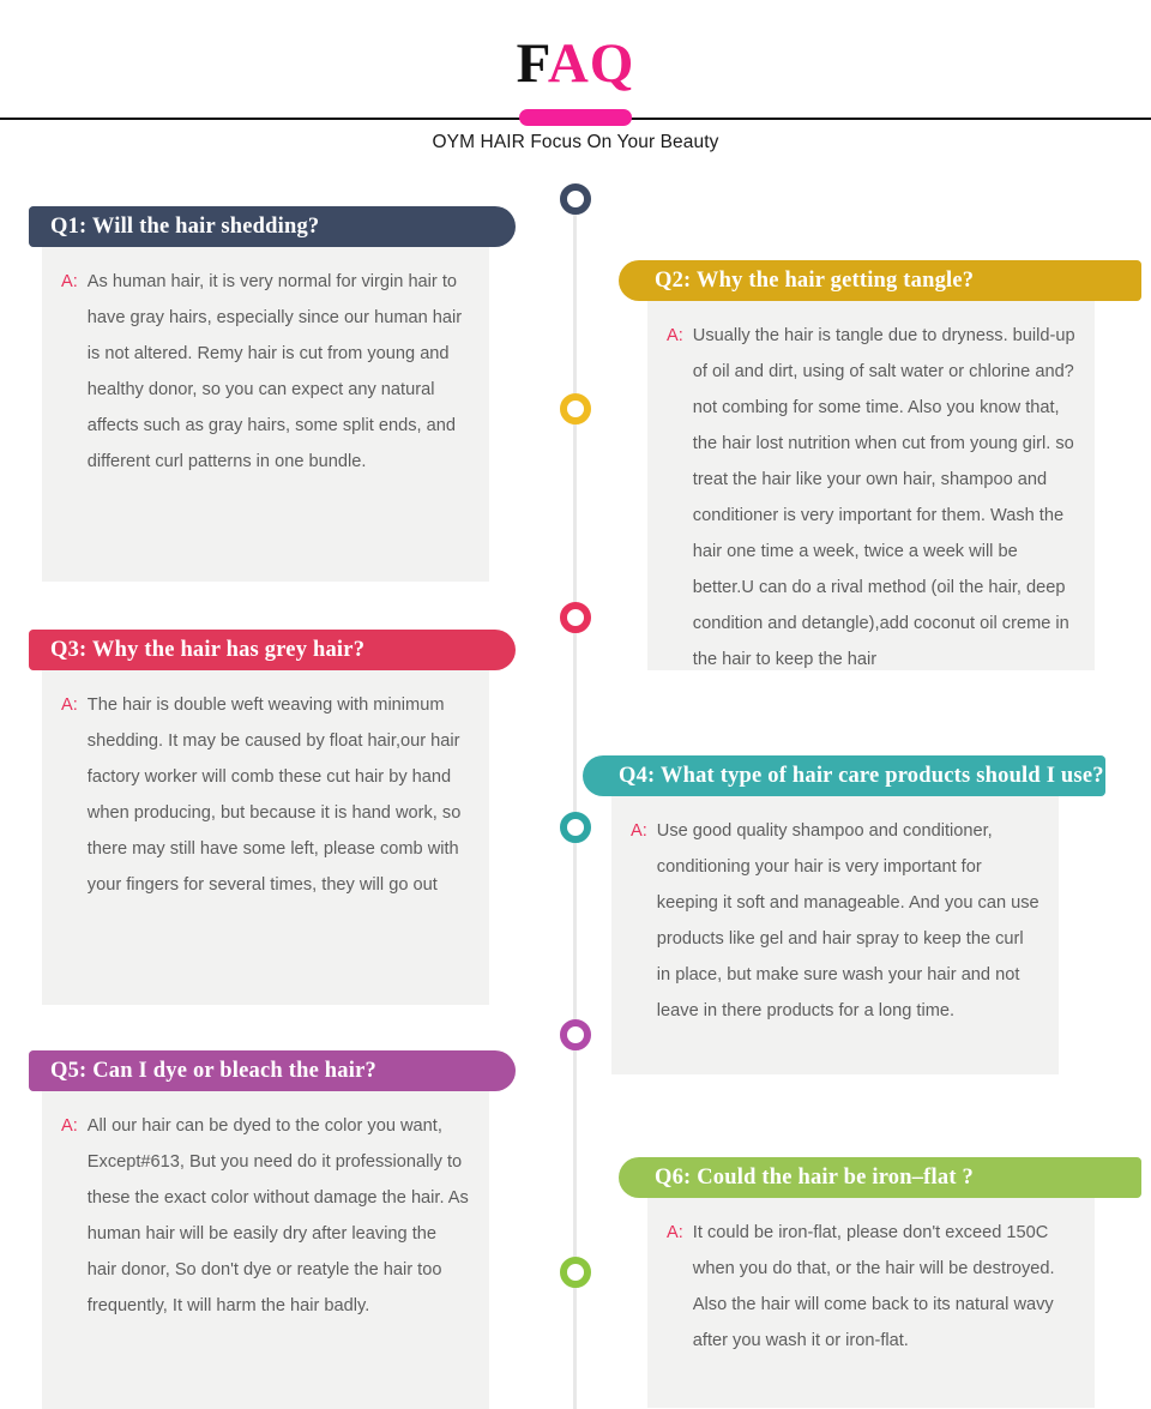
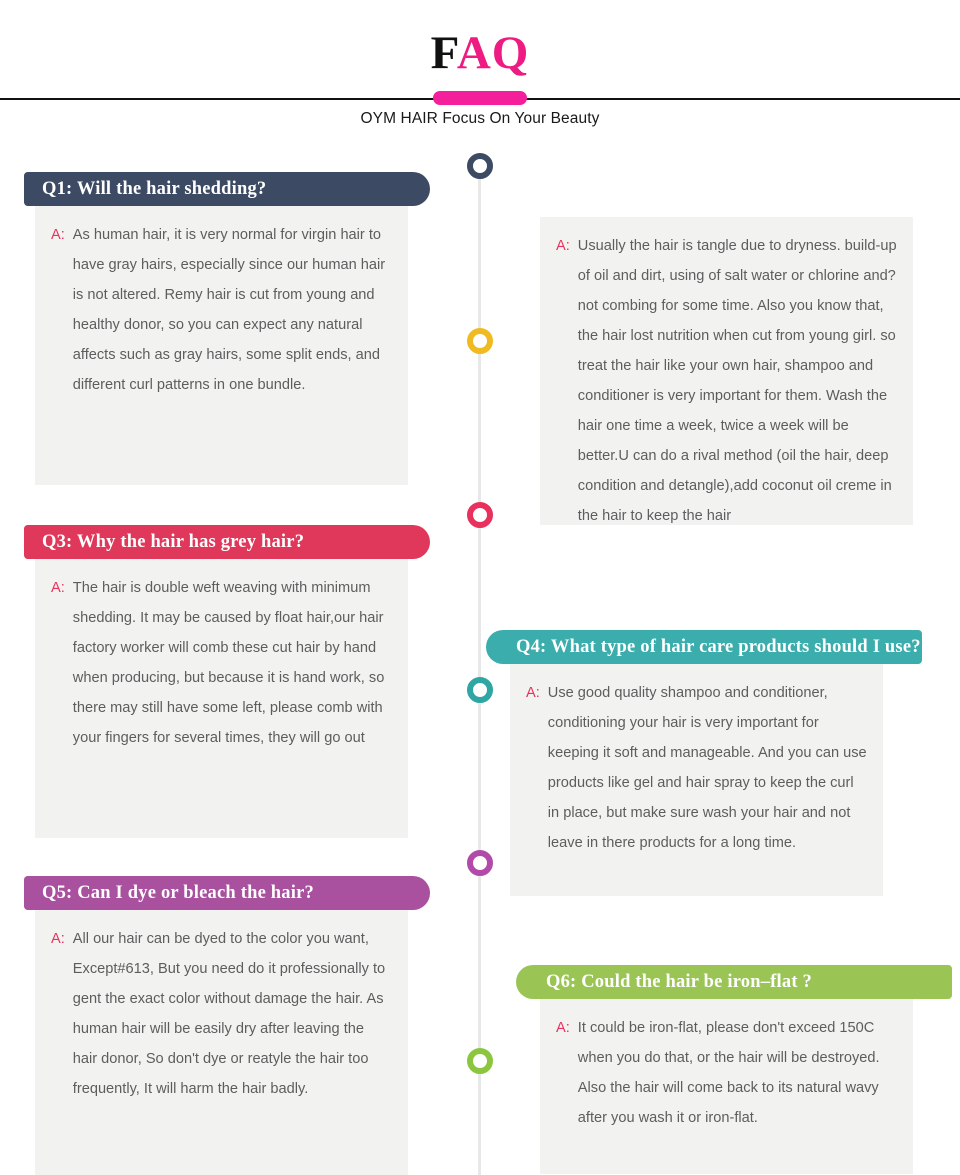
  FAQ
  OYM HAIR Focus On Your Beauty
  Q1: Will the hair shedding?
  A:
  As human hair, it is very normal for virgin hair to have gray hairs, especially since our human hair is not altered. Remy hair is cut from young and healthy donor, so you can expect any natural affects such as gray hairs, some split ends, and different curl patterns in one bundle.
- Q2: Why the hair getting tangle?
  A:
  Usually the hair is tangle due to dryness. build-up of oil and dirt, using of salt water or chlorine and? not combing for some time. Also you know that, the hair lost nutrition when cut from young girl. so treat the hair like your own hair, shampoo and conditioner is very important for them. Wash the hair one time a week, twice a week will be better.U can do a rival method (oil the hair, deep condition and detangle),add coconut oil creme in the hair to keep the hair
  Q3: Why the hair has grey hair?
  A:
  The hair is double weft weaving with minimum shedding. It may be caused by float hair,our hair factory worker will comb these cut hair by hand when producing, but because it is hand work, so there may still have some left, please comb with your fingers for several times, they will go out
  Q4: What type of hair care products should I use?
  A:
  Use good quality shampoo and conditioner, conditioning your hair is very important for keeping it soft and manageable. And you can use products like gel and hair spray to keep the curl in place, but make sure wash your hair and not leave in there products for a long time.
  Q5: Can I dye or bleach the hair?
  A:
- All our hair can be dyed to the color you want, Except#613, But you need do it professionally to these the exact color without damage the hair. As human hair will be easily dry after leaving the hair donor, So don't dye or reatyle the hair too frequently, It will harm the hair badly.
+ All our hair can be dyed to the color you want, Except#613, But you need do it professionally to gent the exact color without damage the hair. As human hair will be easily dry after leaving the hair donor, So don't dye or reatyle the hair too frequently, It will harm the hair badly.
  Q6: Could the hair be iron–flat ?
  A:
  It could be iron-flat, please don't exceed 150C when you do that, or the hair will be destroyed. Also the hair will come back to its natural wavy after you wash it or iron-flat.
